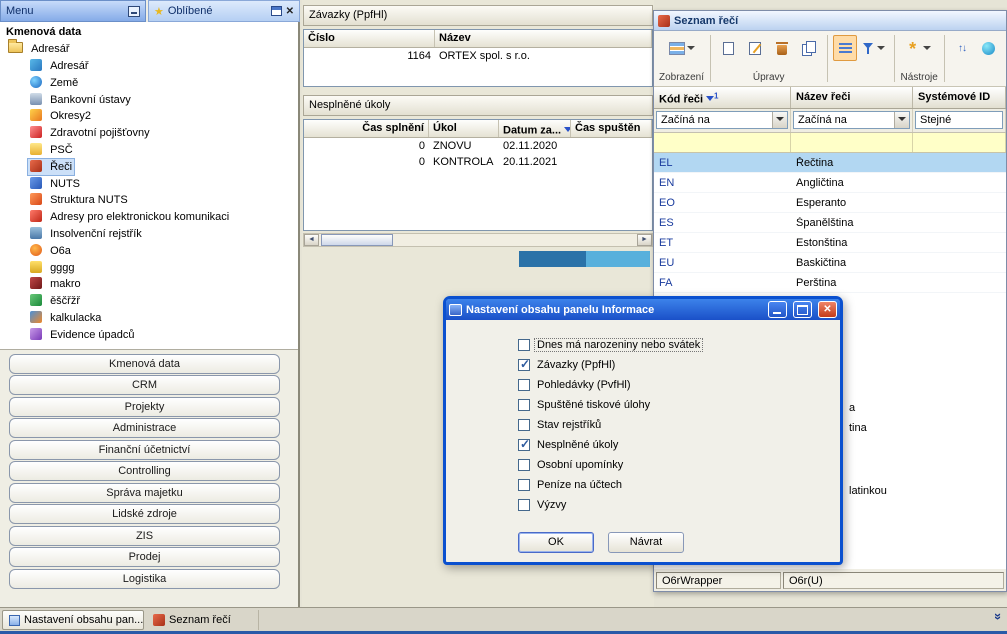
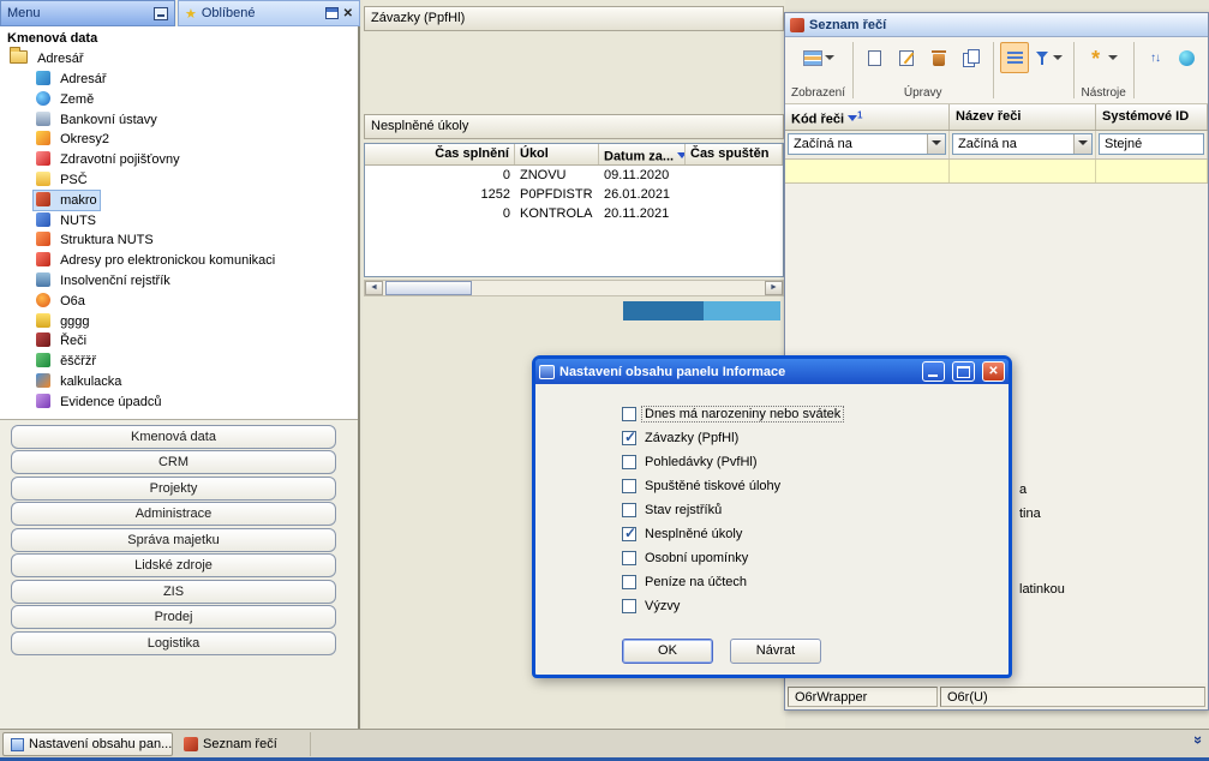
  Menu
  ★
  Oblíbené
  Kmenová data
  Adresář
  Adresář
  Země
  Bankovní ústavy
  Okresy2
  Zdravotní pojišťovny
  PSČ
- Řeči
+ makro
  NUTS
  Struktura NUTS
  Adresy pro elektronickou komunikaci
  Insolvenční rejstřík
  O6a
  gggg
- makro
+ Řeči
  ěščřžř
  kalkulacka
  Evidence úpadců
  Kmenová data
  CRM
  Projekty
  Administrace
- Finanční účetnictví
- Controlling
  Správa majetku
  Lidské zdroje
  ZIS
  Prodej
  Logistika
  Závazky (PpfHl)
- Číslo
- Název
- 1164
- ORTEX spol. s r.o.
  Nesplněné úkoly
  Čas splnění
  Úkol
  Datum za...
  Čas spuštěn
  0
  ZNOVU
- 02.11.2020
+ 09.11.2020
+ 1252
+ P0PFDISTR
+ 26.01.2021
  0
  KONTROLA
  20.11.2021
  Seznam řečí
  Zobrazení
  Úpravy
  Nástroje
  Kód řeči 1
  Název řeči
  Systémové ID
  Začíná na
  Začíná na
  Stejné
- EL
- Řečtina
- EN
- Angličtina
- EO
- Esperanto
- ES
- Španělština
- ET
- Estonština
- EU
- Baskičtina
- FA
- Perština
  a
  tina
  latinkou
  O6rWrapper
  O6r(U)
  Nastavení obsahu panelu Informace
  Dnes má narozeniny nebo svátek
  Závazky (PpfHl)
  Pohledávky (PvfHl)
  Spuštěné tiskové úlohy
  Stav rejstříků
  Nesplněné úkoly
  Osobní upomínky
  Peníze na účtech
  Výzvy
  OK
  Návrat
  Nastavení obsahu pan...
  Seznam řečí
